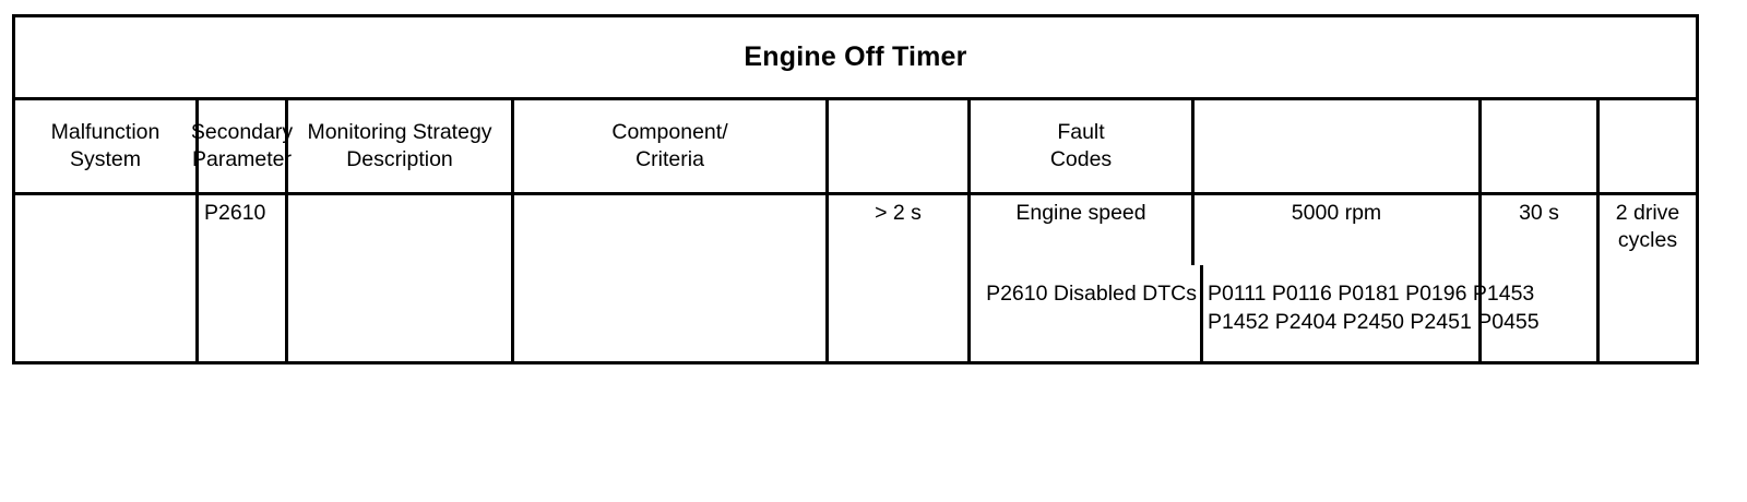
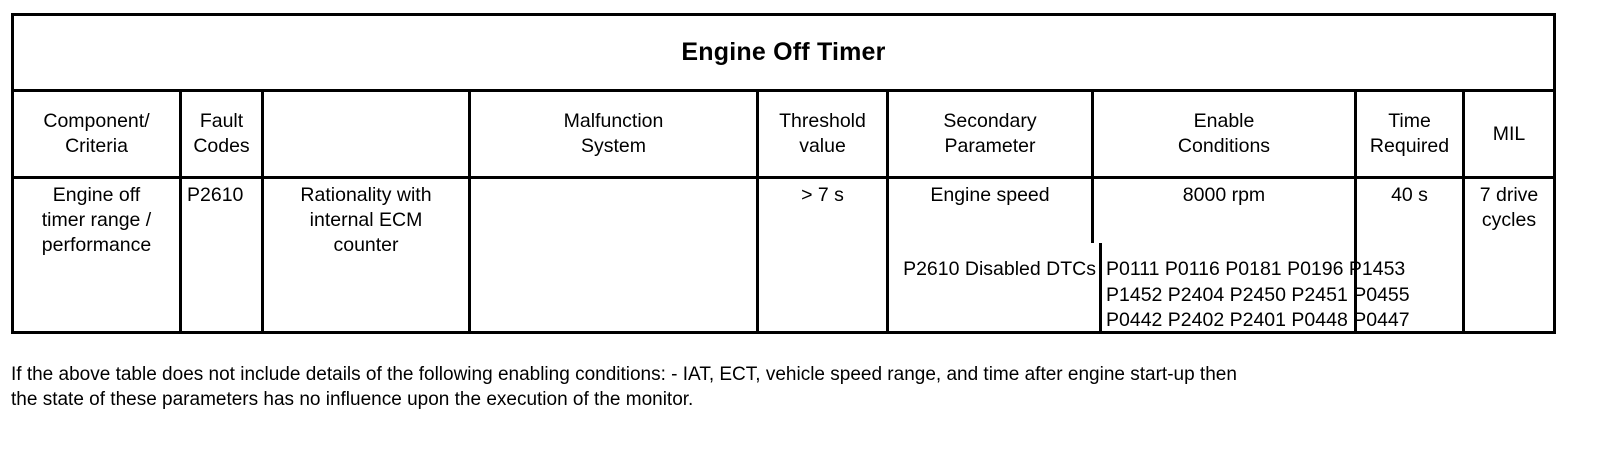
  Engine Off Timer
- Malfunction
+ Component/
- System
+ Criteria
- Secondary
+ Fault
- Parameter
+ Codes
- Monitoring Strategy
- Description
- Component/
+ Malfunction
- Criteria
+ System
+ Threshold
+ value
- Fault
+ Secondary
- Codes
+ Parameter
+ Enable
+ Conditions
+ Time
+ Required
+ MIL
+ Engine off
+ timer range /
+ performance
  P2610
+ Rationality with
+ internal ECM
+ counter
- > 2 s
+ > 7 s
  Engine speed
- 5000 rpm
+ 8000 rpm
- 30 s
+ 40 s
- 2 drive
+ 7 drive
  cycles
  P2610 Disabled DTCs
  P0111 P0116 P0181 P0196 P1453
  P1452 P2404 P2450 P2451 P0455
+ P0442 P2402 P2401 P0448 P0447
+ If the above table does not include details of the following enabling conditions: - IAT, ECT, vehicle speed range, and time after engine start-up then
+ the state of these parameters has no influence upon the execution of the monitor.
